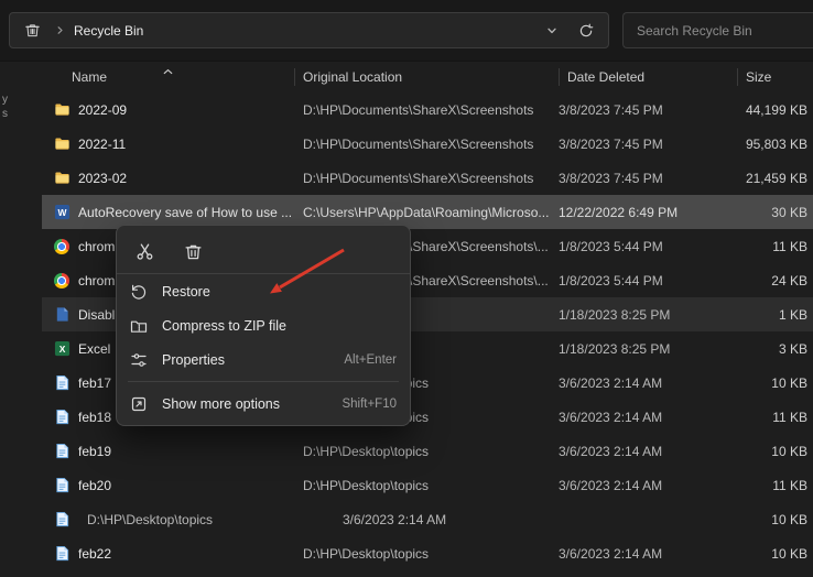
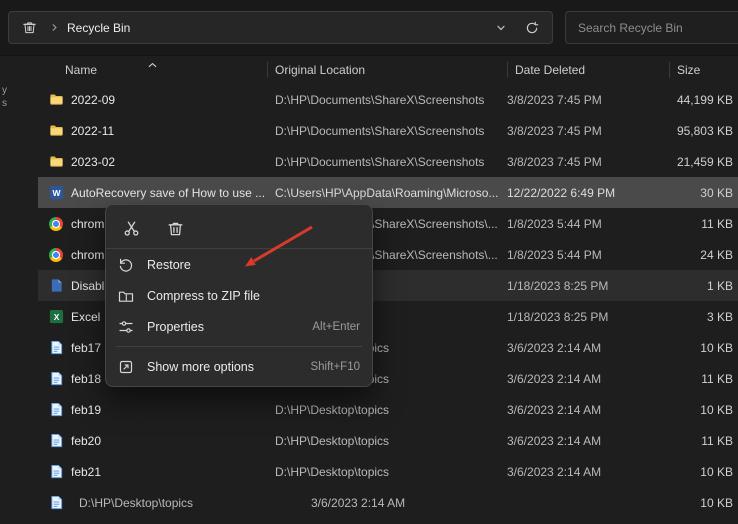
  Recycle Bin
  Search Recycle Bin
  ys
  Name
  Original Location
  Date Deleted
  Size
  2022-09
  D:\HP\Documents\ShareX\Screenshots
  3/8/2023 7:45 PM
  44,199 KB
  2022-11
  D:\HP\Documents\ShareX\Screenshots
  3/8/2023 7:45 PM
  95,803 KB
  2023-02
  D:\HP\Documents\ShareX\Screenshots
  3/8/2023 7:45 PM
  21,459 KB
  W
  AutoRecovery save of How to use ...
  C:\Users\HP\AppData\Roaming\Microso...
  12/22/2022 6:49 PM
  30 KB
  chrom
  1/8/2023 5:44 PM
  11 KB
  chrom
  1/8/2023 5:44 PM
  24 KB
  Disabl
  1/18/2023 8:25 PM
  1 KB
  X
  Excel
  1/18/2023 8:25 PM
  3 KB
  feb17
  3/6/2023 2:14 AM
  10 KB
  feb18
  3/6/2023 2:14 AM
  11 KB
  feb19
  D:\HP\Desktop\topics
  3/6/2023 2:14 AM
  10 KB
  feb20
  D:\HP\Desktop\topics
  3/6/2023 2:14 AM
  11 KB
+ feb21
  D:\HP\Desktop\topics
  3/6/2023 2:14 AM
  10 KB
- feb22
  D:\HP\Desktop\topics
  3/6/2023 2:14 AM
  10 KB
  Restore
  Compress to ZIP file
  Properties
  Alt+Enter
  Show more options
  Shift+F10
